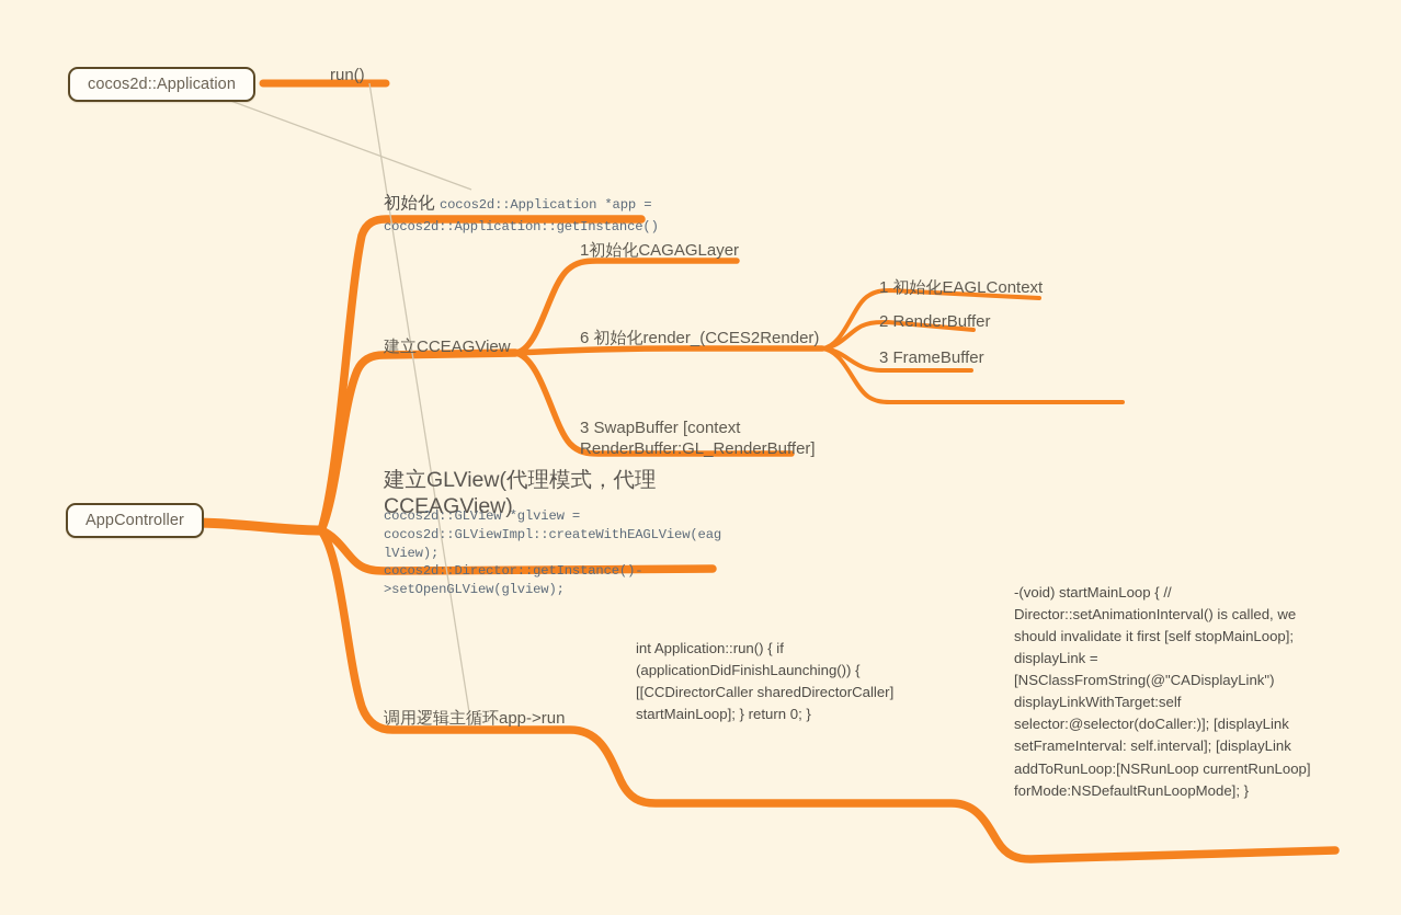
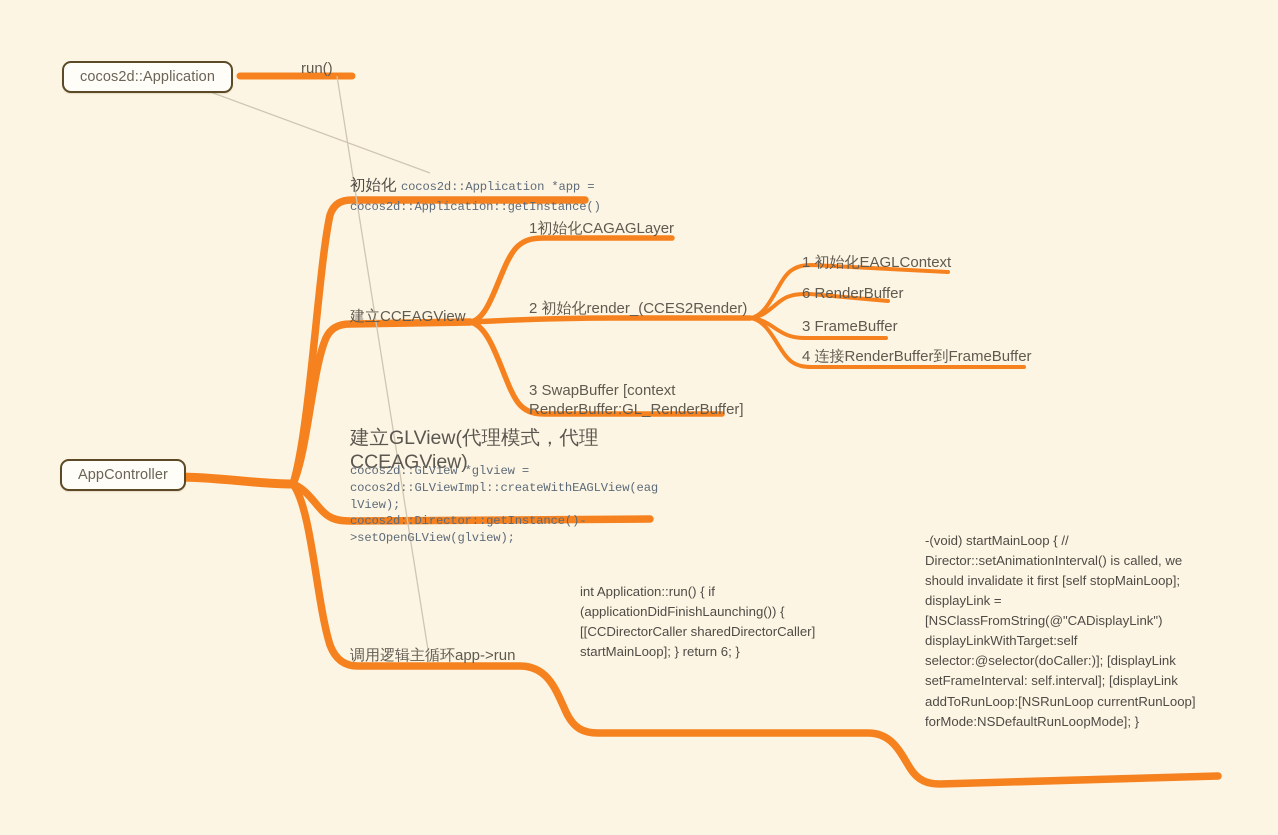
  cocos2d::Application
  AppController
  run()
  初始化 cocos2d::Application *app =
  cocos2d::Application::getInstance()
  建立CCEAGView
  1初始化CAGAGLayer
- 6 初始化render_(CCES2Render)
+ 2 初始化render_(CCES2Render)
  3 SwapBuffer [context
  RenderBuffer:GL_RenderBuffer]
  1 初始化EAGLContext
- 2 RenderBuffer
+ 6 RenderBuffer
  3 FrameBuffer
+ 4 连接RenderBuffer到FrameBuffer
  建立GLView(代理模式，代理
  CCEAGView)
  cocos2d::GLView *glview =
  cocos2d::GLViewImpl::createWithEAGLView(eag
  lView);
  cocos2d::Director::getInstance()-
  >setOpenGLView(glview);
  调用逻辑主循环app->run
- int Application::run() { if (applicationDidFinishLaunching()) { [[CCDirectorCaller sharedDirectorCaller] startMainLoop]; } return 0; }
+ int Application::run() { if (applicationDidFinishLaunching()) { [[CCDirectorCaller sharedDirectorCaller] startMainLoop]; } return 6; }
  -(void) startMainLoop { // Director::setAnimationInterval() is called, we should invalidate it first [self stopMainLoop]; displayLink = [NSClassFromString(@"CADisplayLink") displayLinkWithTarget:self selector:@selector(doCaller:)]; [displayLink setFrameInterval: self.interval]; [displayLink addToRunLoop:[NSRunLoop currentRunLoop] forMode:NSDefaultRunLoopMode]; }
